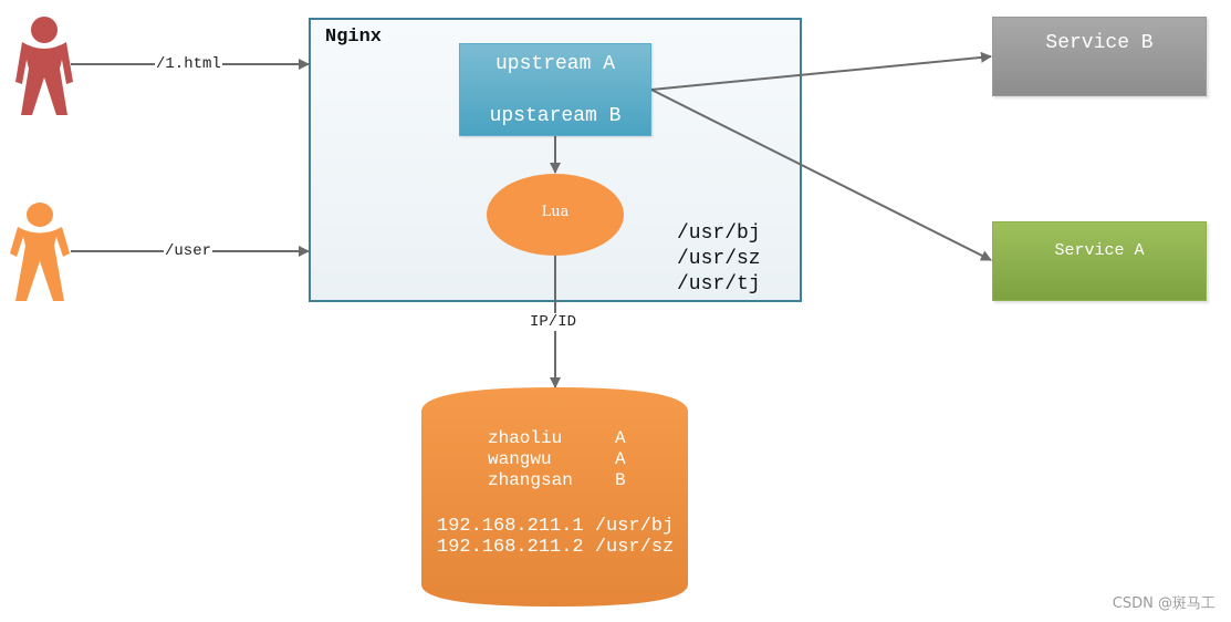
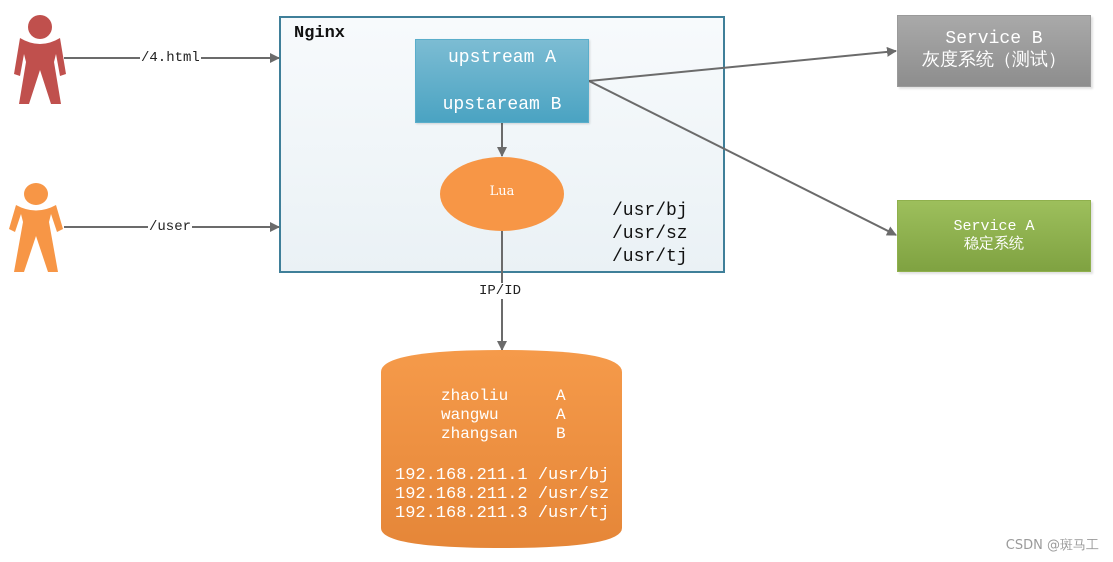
  Nginx
- /1.html
+ /4.html
  /user
  upstream A
  upstaream B
  Lua
  /usr/bj
  /usr/sz
  /usr/tj
  IP/ID
  Service B
+ 灰度系统（测试）
  Service A
+ 稳定系统
  zhaoliu A
  wangwu A
  zhangsan B
  192.168.211.1 /usr/bj
  192.168.211.2 /usr/sz
+ 192.168.211.3 /usr/tj
  CSDN @斑马工
